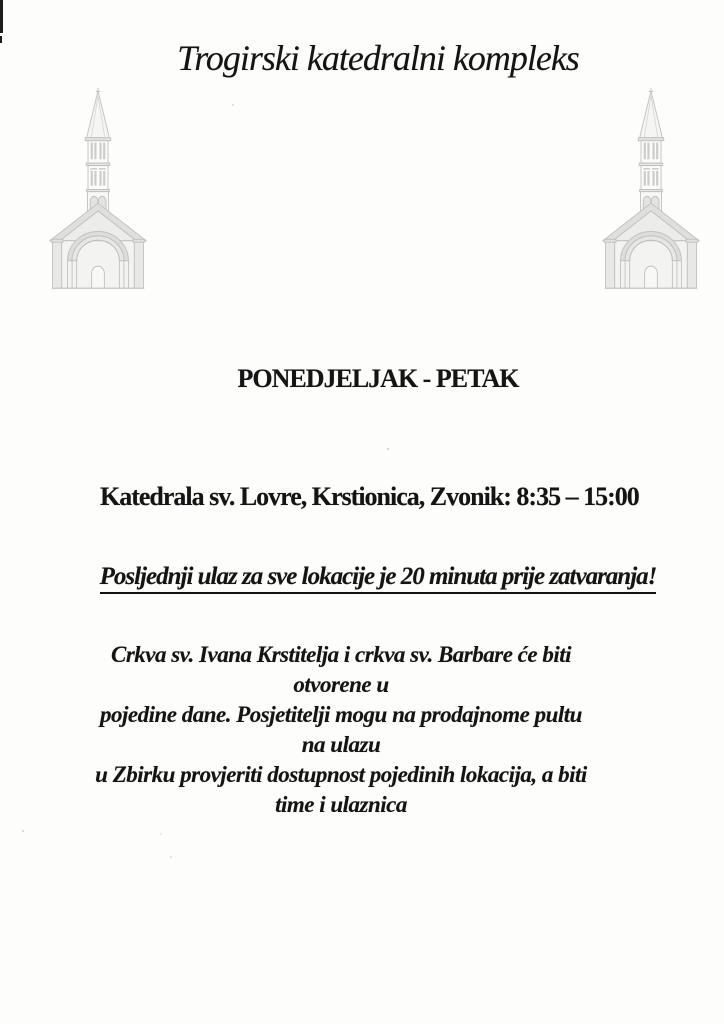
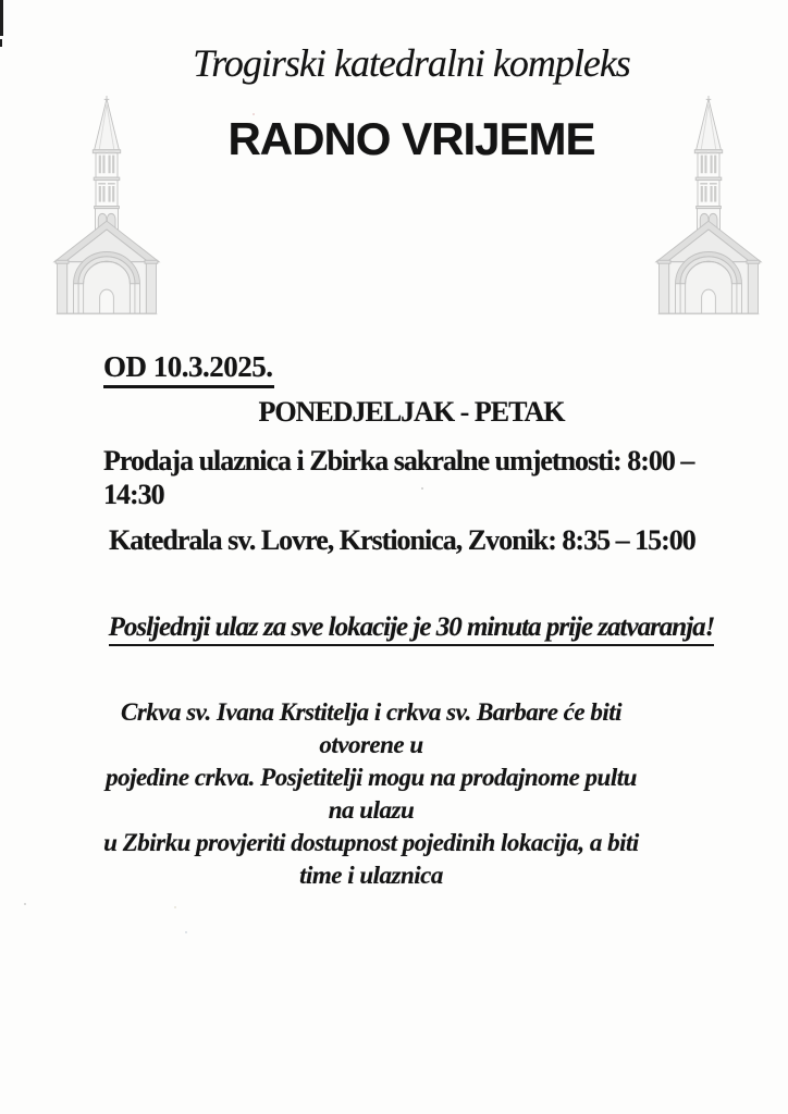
  Trogirski katedralni kompleks
+ RADNO VRIJEME
+ OD 10.3.2025.
  PONEDJELJAK - PETAK
+ Prodaja ulaznica i Zbirka sakralne umjetnosti: 8:00 –
+ 14:30
  Katedrala sv. Lovre, Krstionica, Zvonik: 8:35 – 15:00
- Posljednji ulaz za sve lokacije je 20 minuta prije zatvaranja!
+ Posljednji ulaz za sve lokacije je 30 minuta prije zatvaranja!
  Crkva sv. Ivana Krstitelja i crkva sv. Barbare će biti otvorene u
- pojedine dane. Posjetitelji mogu na prodajnome pultu na ulazu
+ pojedine crkva. Posjetitelji mogu na prodajnome pultu na ulazu
  u Zbirku provjeriti dostupnost pojedinih lokacija, a biti
  time i ulaznica
